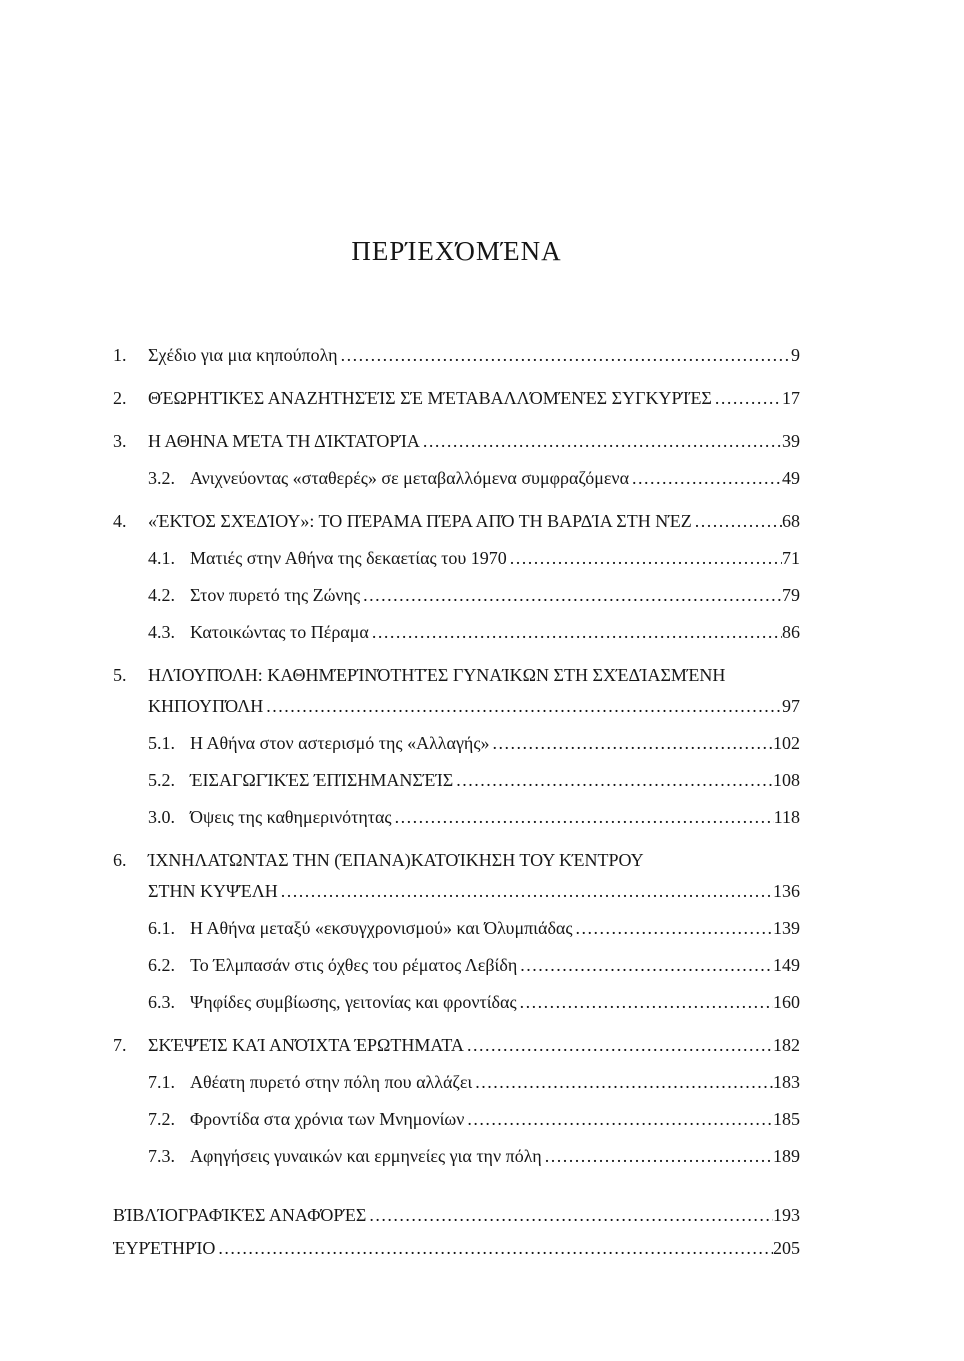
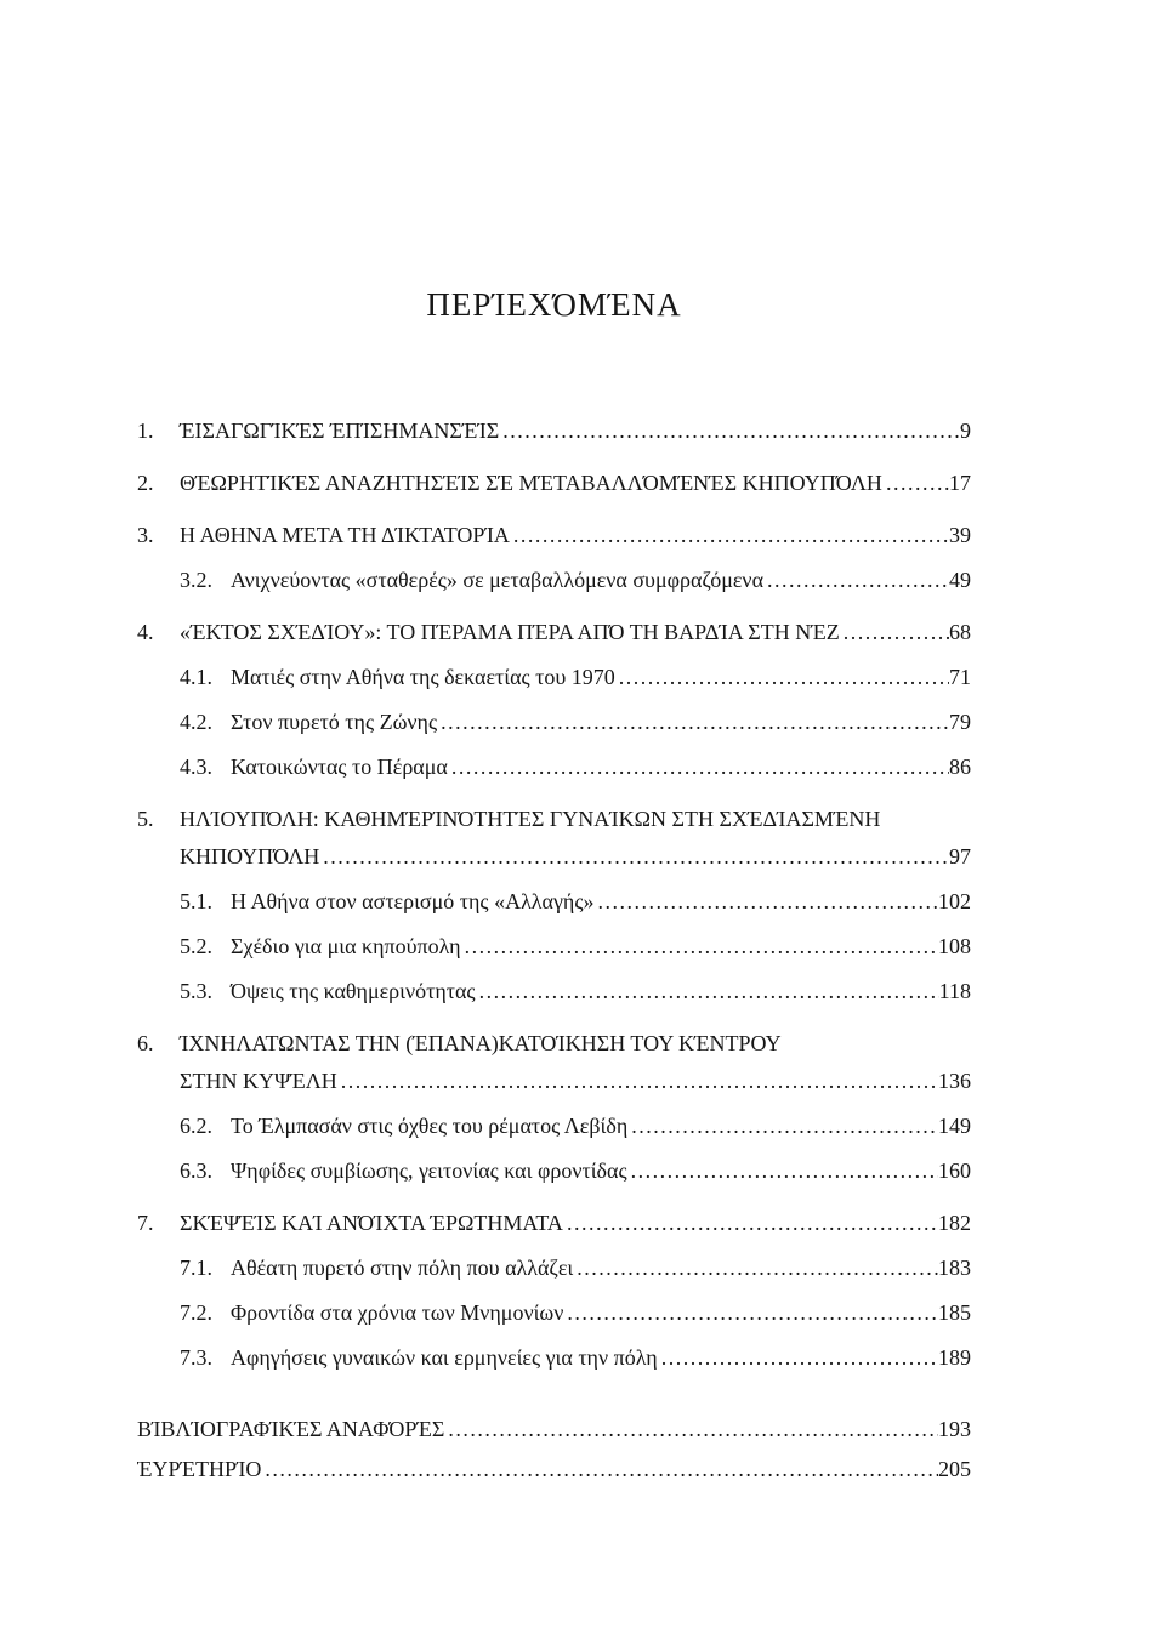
  ΠΕΡΊΕΧΌΜΈΝΑ
  1.
- Σχέδιο για μια κηπούπολη
+ ΈΙΣΑΓΩΓΊΚΈΣ ΈΠΊΣΗΜΑΝΣΈΊΣ
  9
  2.
- ΘΈΩΡΗΤΊΚΈΣ ΑΝΑΖΗΤΗΣΈΊΣ ΣΈ ΜΈΤΑΒΑΛΛΌΜΈΝΈΣ ΣΥΓΚΥΡΊΈΣ
+ ΘΈΩΡΗΤΊΚΈΣ ΑΝΑΖΗΤΗΣΈΊΣ ΣΈ ΜΈΤΑΒΑΛΛΌΜΈΝΈΣ ΚΗΠΟΥΠΌΛΗ
  17
  3.
  Η ΑΘΗΝΑ ΜΈΤΑ ΤΗ ΔΊΚΤΑΤΟΡΊΑ
  39
  3.2.
  Ανιχνεύοντας «σταθερές» σε μεταβαλλόμενα συμφραζόμενα
  49
  4.
  «ΈΚΤΟΣ ΣΧΈΔΊΟΥ»: ΤΟ ΠΈΡΑΜΑ ΠΈΡΑ ΑΠΌ ΤΗ ΒΑΡΔΊΑ ΣΤΗ ΝΈΖ
  68
  4.1.
  Ματιές στην Αθήνα της δεκαετίας του 1970
  71
  4.2.
  Στον πυρετό της Ζώνης
  79
  4.3.
  Κατοικώντας το Πέραμα
  86
  5.
  ΗΛΊΟΥΠΌΛΗ: ΚΑΘΗΜΈΡΊΝΌΤΗΤΈΣ ΓΥΝΑΊΚΩΝ ΣΤΗ ΣΧΈΔΊΑΣΜΈΝΗ
  ΚΗΠΟΥΠΌΛΗ
  97
  5.1.
  Η Αθήνα στον αστερισμό της «Αλλαγής»
  102
  5.2.
- ΈΙΣΑΓΩΓΊΚΈΣ ΈΠΊΣΗΜΑΝΣΈΊΣ
+ Σχέδιο για μια κηπούπολη
  108
- 3.0.
+ 5.3.
  Όψεις της καθημερινότητας
  118
  6.
  ΊΧΝΗΛΑΤΩΝΤΑΣ ΤΗΝ (ΈΠΑΝΑ)ΚΑΤΟΊΚΗΣΗ ΤΟΥ ΚΈΝΤΡΟΥ
  ΣΤΗΝ ΚΥΨΈΛΗ
  136
- 6.1.
- Η Αθήνα μεταξύ «εκσυγχρονισμού» και Όλυμπιάδας
- 139
  6.2.
  Το Έλμπασάν στις όχθες του ρέματος Λεβίδη
  149
  6.3.
  Ψηφίδες συμβίωσης, γειτονίας και φροντίδας
  160
  7.
  ΣΚΈΨΈΊΣ ΚΑΊ ΑΝΌΊΧΤΑ ΈΡΩΤΗΜΑΤΑ
  182
  7.1.
  Αθέατη πυρετό στην πόλη που αλλάζει
  183
  7.2.
  Φροντίδα στα χρόνια των Μνημονίων
  185
  7.3.
  Αφηγήσεις γυναικών και ερμηνείες για την πόλη
  189
  ΒΊΒΛΊΟΓΡΑΦΊΚΈΣ ΑΝΑΦΌΡΈΣ
  193
  ΈΥΡΈΤΗΡΊΟ
  205
